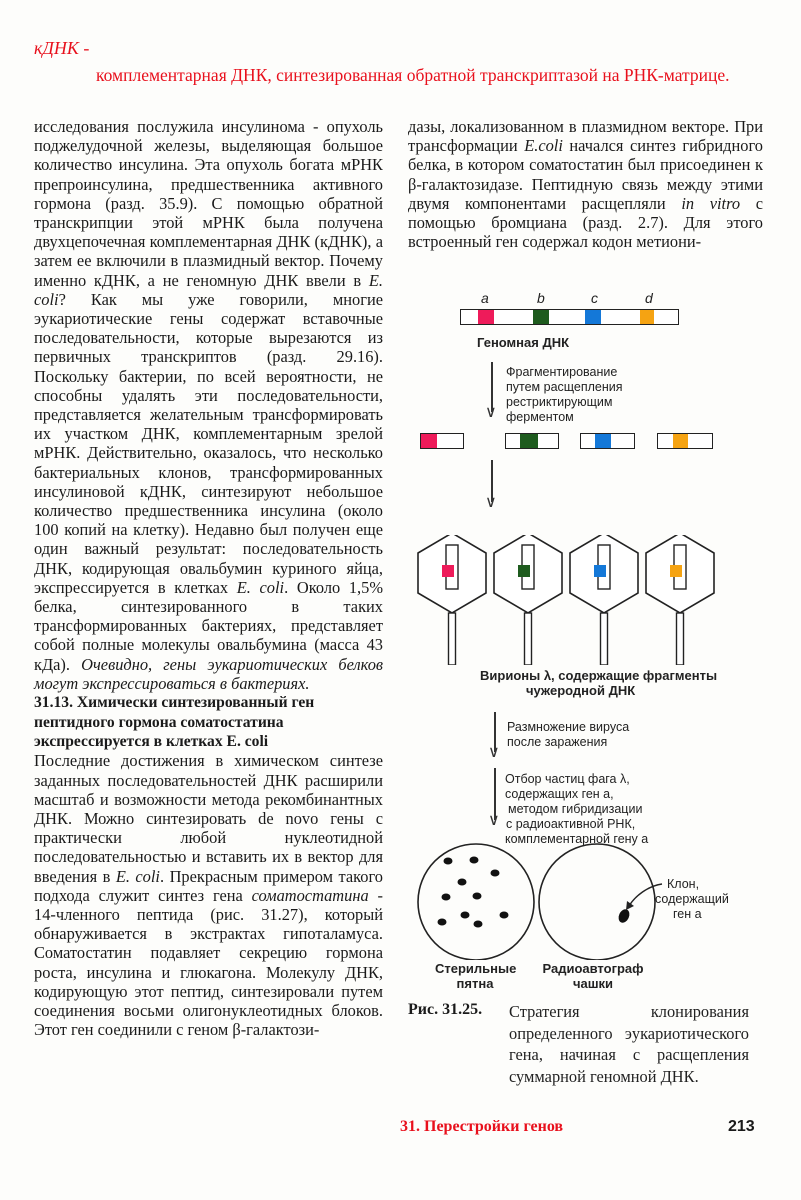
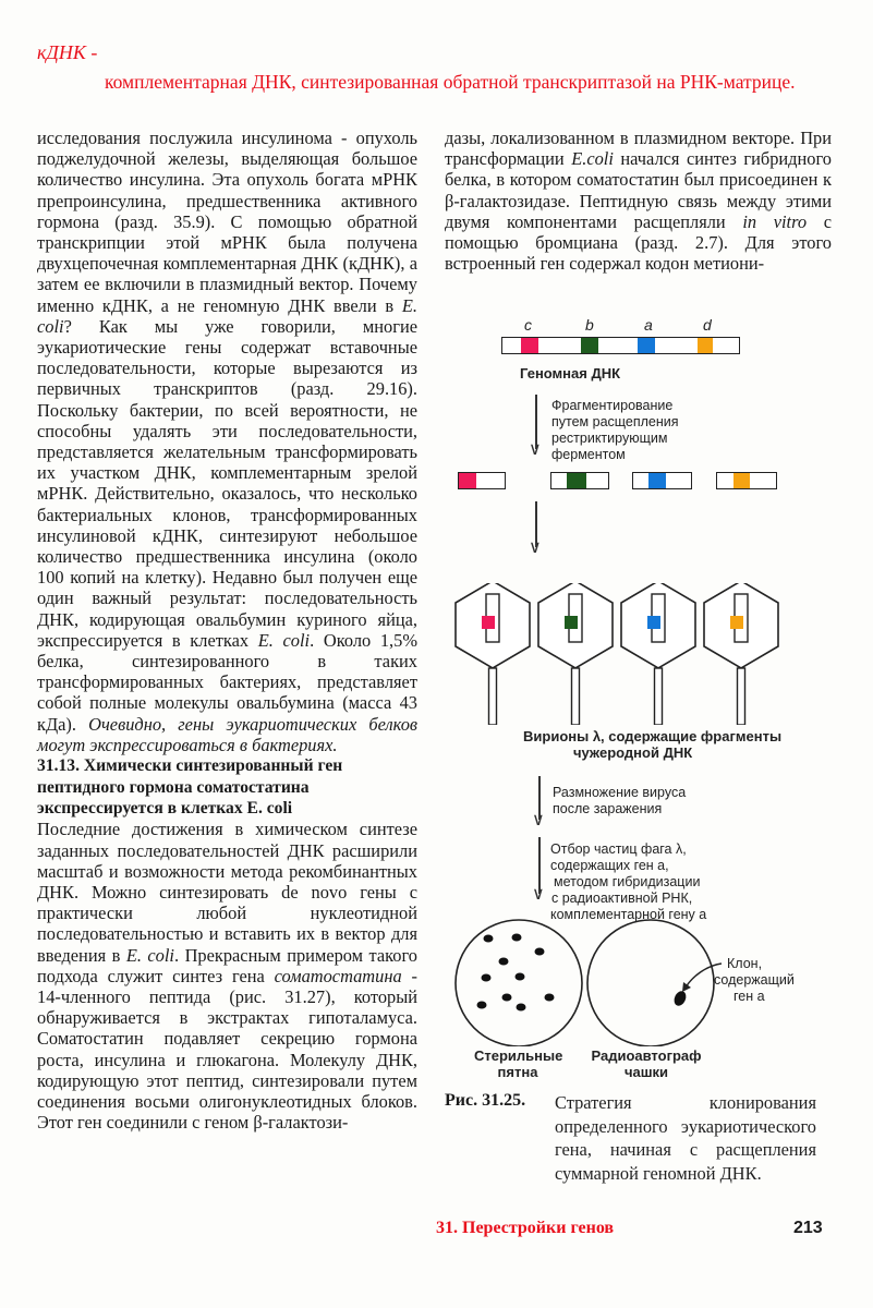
  кДНК -
  комплементарная ДНК, синтезированная обратной транскриптазой на РНК-матрице.
  исследования послужила инсулинома - опухоль поджелудочной железы, выделяющая большое количество инсулина. Эта опухоль богата мРНК препроинсулина, предшественника активного гормона (разд. 35.9). С помощью обратной транскрипции этой мРНК была получена двухцепочечная комплементарная ДНК (кДНК), а затем ее включили в плазмидный вектор. Почему именно кДНК, а не геномную ДНК ввели в E. coli? Как мы уже говорили, многие эукариотические гены содержат вставочные последовательности, которые вырезаются из первичных транскриптов (разд. 29.16). Поскольку бактерии, по всей вероятности, не способны удалять эти последовательности, представляется желательным трансформировать их участком ДНК, комплементарным зрелой мРНК. Действительно, оказалось, что несколько бактериальных клонов, трансформированных инсулиновой кДНК, синтезируют небольшое количество предшественника инсулина (около 100 копий на клетку). Недавно был получен еще один важный результат: последовательность ДНК, кодирующая овальбумин куриного яйца, экспрессируется в клетках E. coli. Около 1,5% белка, синтезированного в таких трансформированных бактериях, представляет собой полные молекулы овальбумина (масса 43 кДа). Очевидно, гены эукариотических белков могут экспрессироваться в бактериях.
  31.13. Химически синтезированный ген пептидного гормона соматостатина экспрессируется в клетках E. coli
  Последние достижения в химическом синтезе заданных последовательностей ДНК расширили масштаб и возможности метода рекомбинантных ДНК. Можно синтезировать de novo гены с практически любой нуклеотидной последовательностью и вставить их в вектор для введения в E. coli. Прекрасным примером такого подхода служит синтез гена соматостатина - 14-членного пептида (рис. 31.27), который обнаруживается в экстрактах гипоталамуса. Соматостатин подавляет секрецию гормона роста, инсулина и глюкагона. Молекулу ДНК, кодирующую этот пептид, синтезировали путем соединения восьми олигонуклеотидных блоков. Этот ген соединили с геном β-галактози-
  дазы, локализованном в плазмидном векторе. При трансформации E.coli начался синтез гибридного белка, в котором соматостатин был присоединен к β-галактозидазе. Пептидную связь между этими двумя компонентами расщепляли in vitro с помощью бромциана (разд. 2.7). Для этого встроенный ген содержал кодон метиони-
- a
+ c
  b
- c
+ a
  d
  Геномная ДНК
  ∨
  Фрагментирование
  путем расщепления
  рестриктирующим
  ферментом
  ∨
  Вирионы λ, содержащие фрагменты
  чужеродной ДНК
  ∨
  Размножение вируса
  после заражения
  ∨
  Отбор частиц фага λ,
  содержащих ген a,
  методом гибридизации
  с радиоактивной РНК,
  комплементарной гену a
  Клон,
  содержащий
  ген а
  Стерильные
  пятна
  Радиоавтограф
  чашки
  Рис. 31.25.
  Стратегия клонирования определенного эукариотического гена, начиная с расщепления суммарной геномной ДНК.
  31. Перестройки генов
  213
